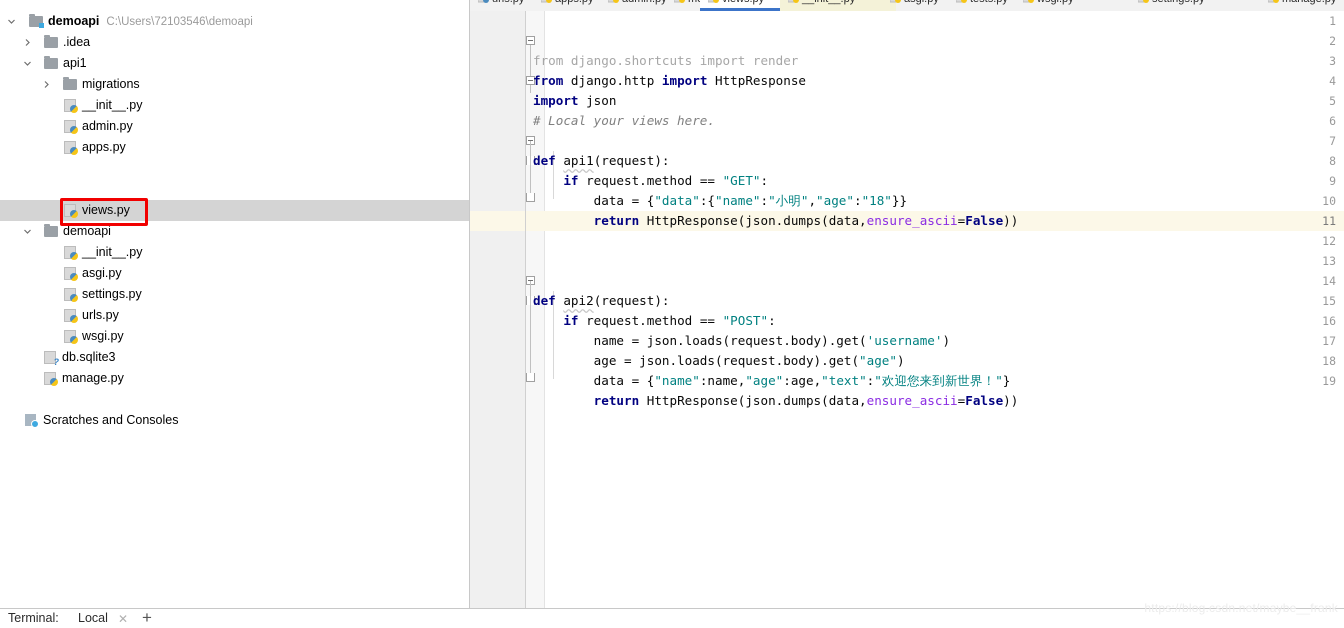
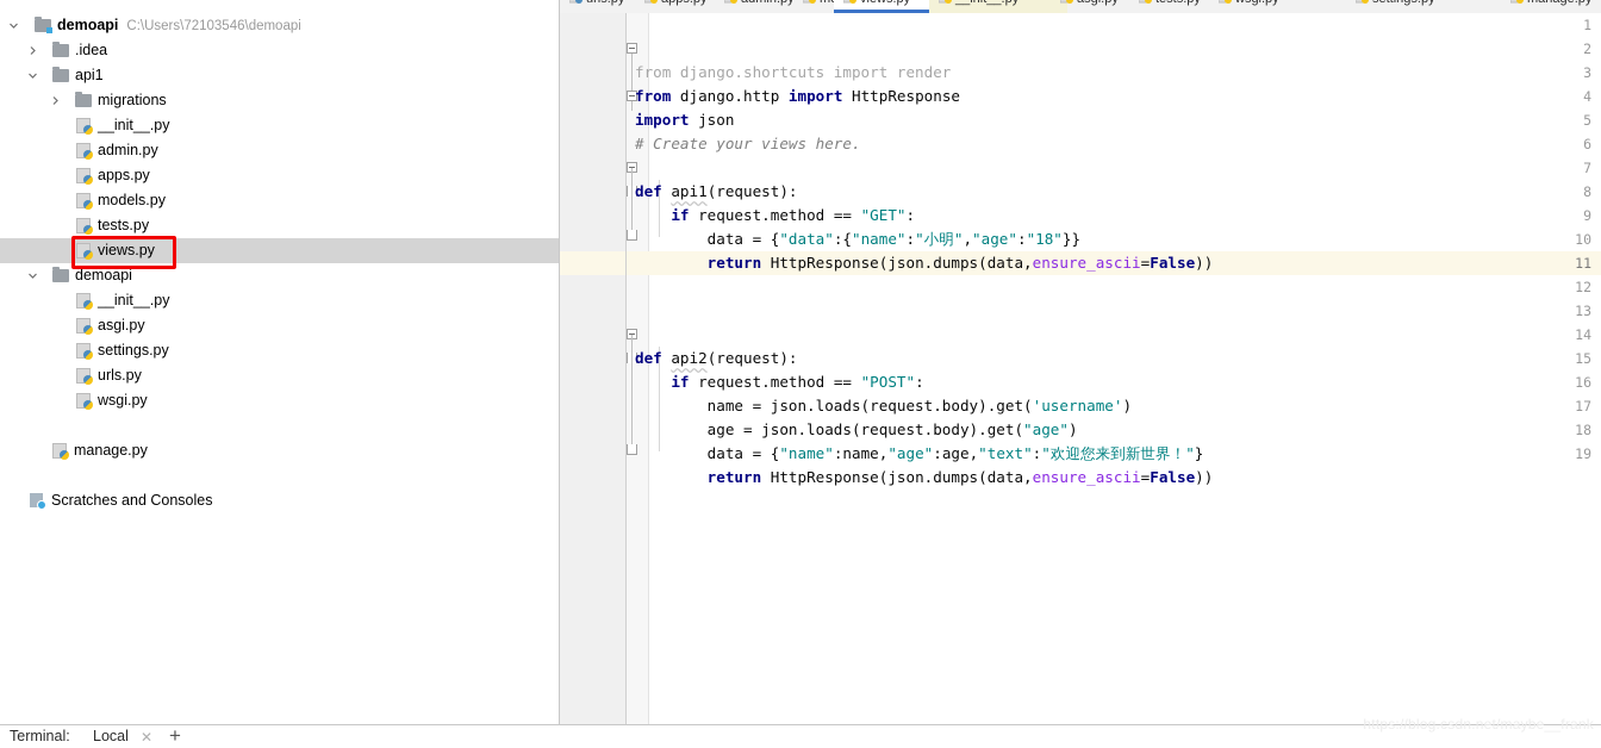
  demoapi
  C:\Users\72103546\demoapi
  .idea
  api1
  migrations
  __init__.py
  admin.py
  apps.py
+ models.py
+ tests.py
  views.py
  demoapi
  __init__.py
  asgi.py
  settings.py
  urls.py
  wsgi.py
- db.sqlite3
  manage.py
  Scratches and Consoles
  1
  2
  3
  4
  5
  6
  7
  8
  9
  10
  11
  12
  13
  14
  15
  16
  17
  18
  19
  from django.shortcuts import render
  from django.http import HttpResponse
  import json
- # Local your views here.
+ # Create your views here.
  def api1(request):
  if request.method == "GET":
  data = {"data":{"name":"小明","age":"18"}}
  return HttpResponse(json.dumps(data,ensure_ascii=False))
  def api2(request):
  if request.method == "POST":
  name = json.loads(request.body).get('username')
  age = json.loads(request.body).get("age")
  data = {"name":name,"age":age,"text":"欢迎您来到新世界！"}
  return HttpResponse(json.dumps(data,ensure_ascii=False))
  Terminal:
  Local
  ✕
  +
  https://blog.csdn.net/maybe__frank
